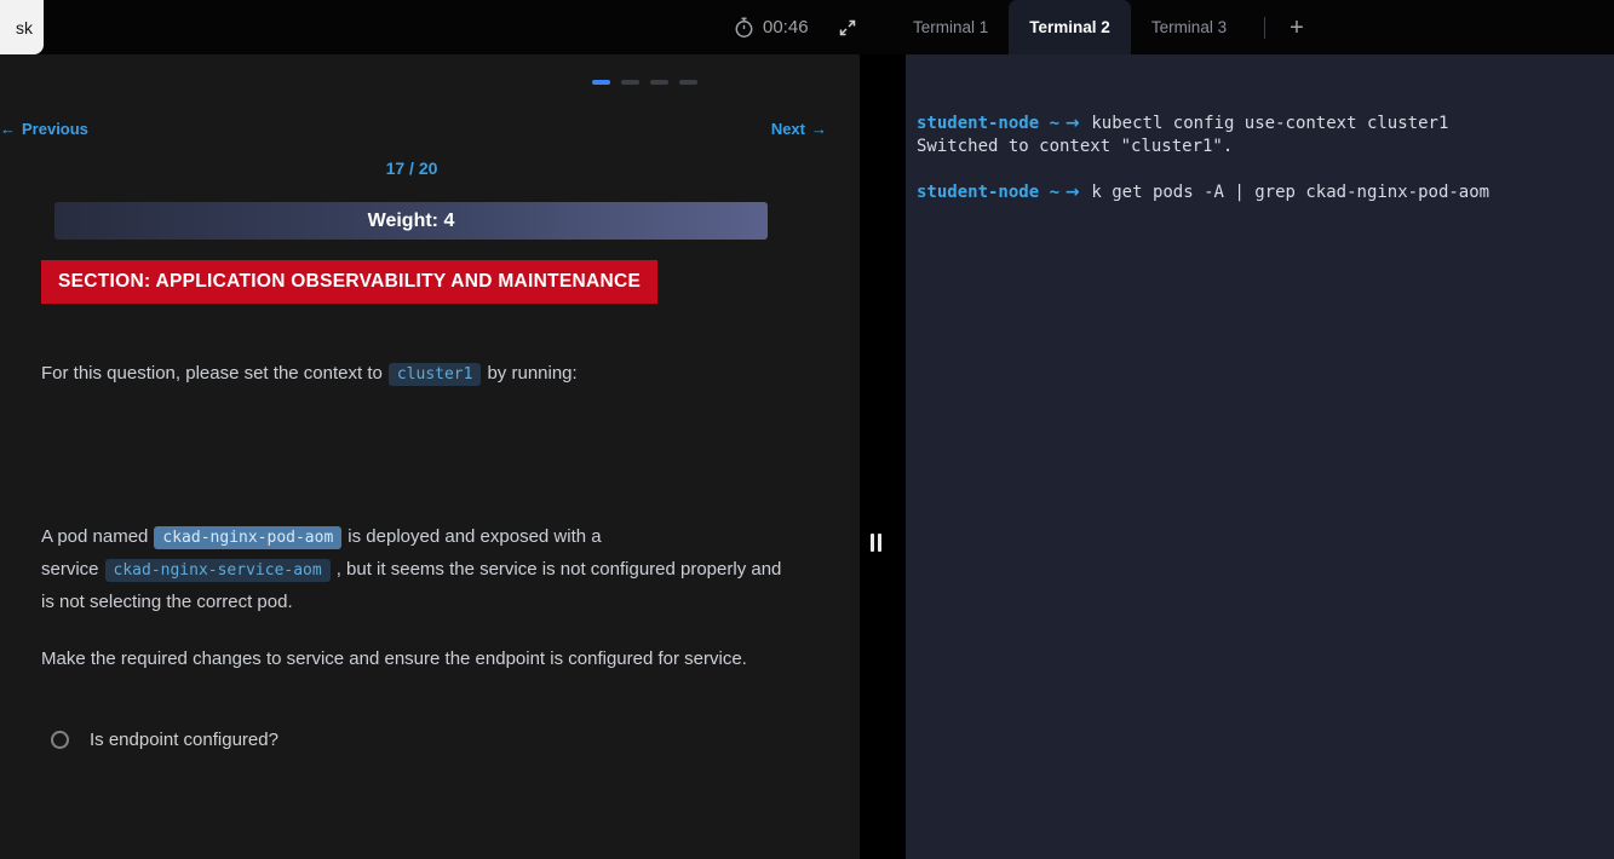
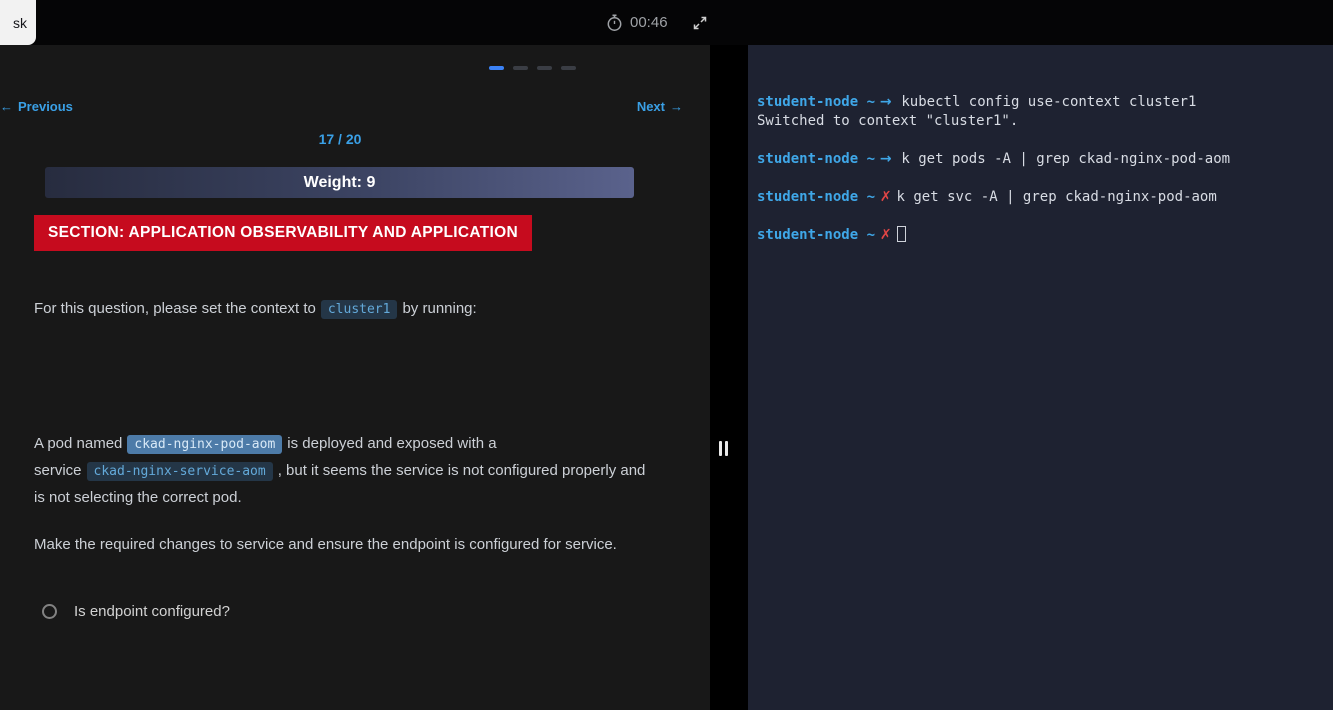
  sk
  00:46
- Terminal 1
- Terminal 2
- Terminal 3
- +
  ←
  Previous
  Next
  →
  17 / 20
- Weight: 4
+ Weight: 9
- SECTION: APPLICATION OBSERVABILITY AND MAINTENANCE
+ SECTION: APPLICATION OBSERVABILITY AND APPLICATION
  For this question, please set the context to cluster1 by running:
  A pod named ckad-nginx-pod-aom is deployed and exposed with a service ckad-nginx-service-aom , but it seems the service is not configured properly and is not selecting the correct pod.
  Make the required changes to service and ensure the endpoint is configured for service.
  Is endpoint configured?
  student-node ~ → kubectl config use-context cluster1
  Switched to context "cluster1".
  student-node ~ → k get pods -A | grep ckad-nginx-pod-aom
+ student-node ~ ✗ k get svc -A | grep ckad-nginx-pod-aom
+ student-node ~ ✗
